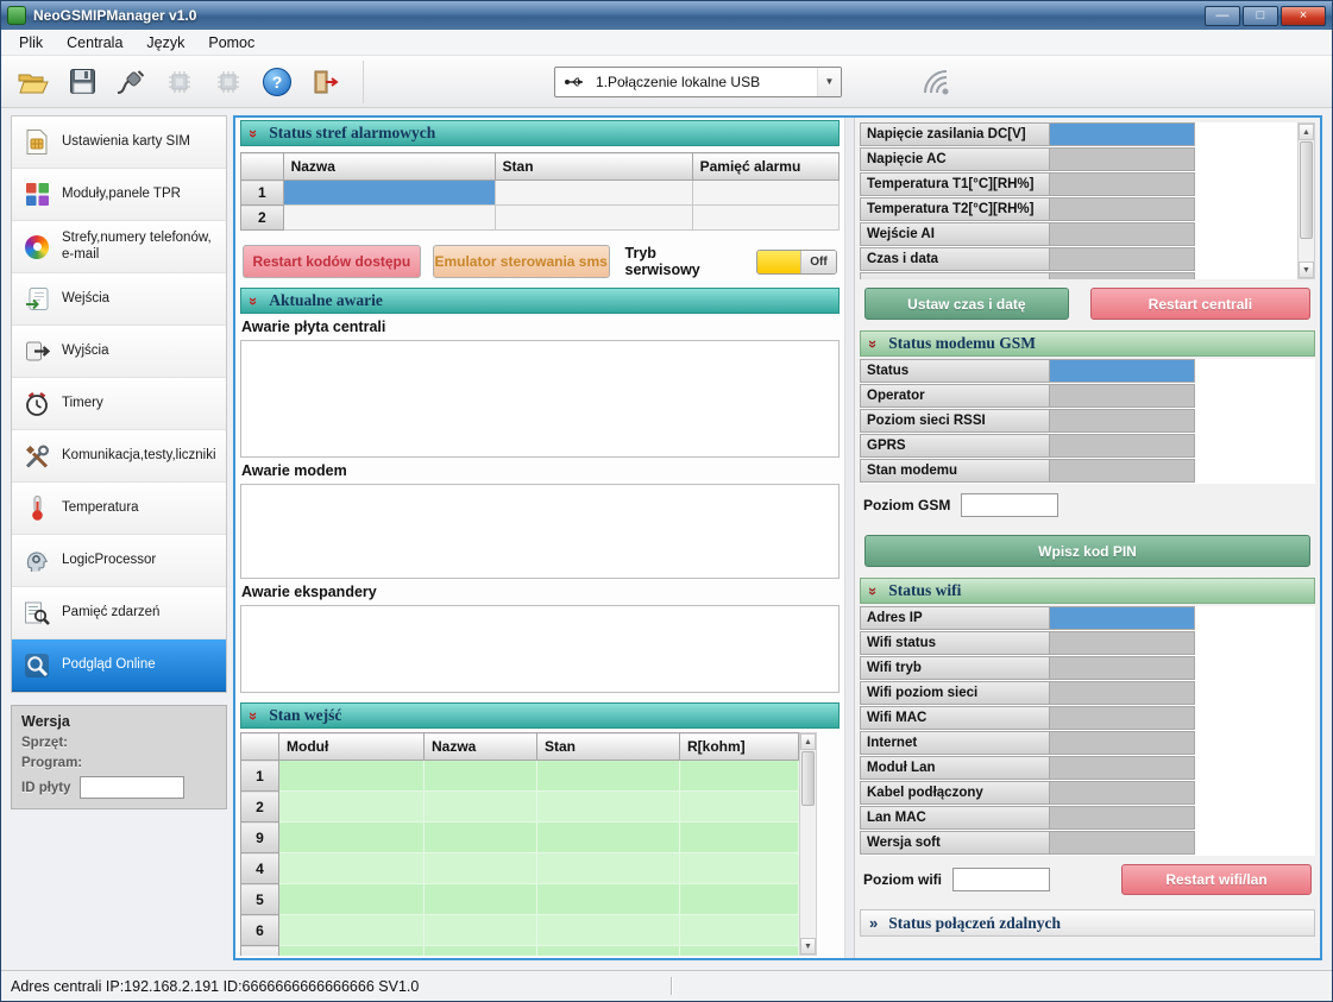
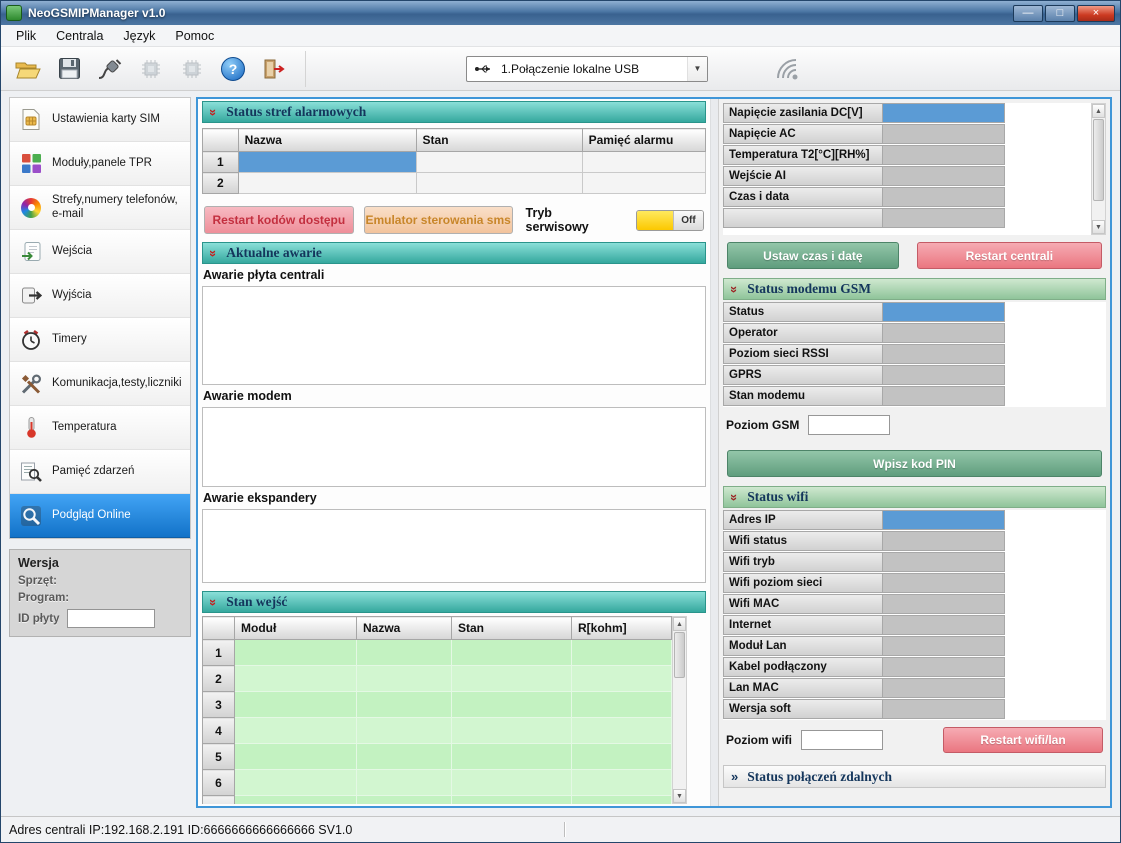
  NeoGSMIPManager v1.0
  —
  □
  ×
  Plik
  Centrala
  Język
  Pomoc
  ?
  1.Połączenie lokalne USB
  ▼
  Ustawienia karty SIM
  Moduły,panele TPR
  Strefy,numery telefonów, e-mail
  Wejścia
  Wyjścia
  Timery
  Komunikacja,testy,liczniki
  Temperatura
- LogicProcessor
  Pamięć zdarzeń
  Podgląd Online
  Wersja
  Sprzęt:
  Program:
  ID płyty
  Status stref alarmowych
  	Nazwa	Stan	Pamięć alarmu
  1
  2
  Restart kodów dostępu
  Emulator sterowania sms
  Tryb serwisowy
  Off
  Aktualne awarie
  Awarie płyta centrali
  Awarie modem
  Awarie ekspandery
  Stan wejść
  	Moduł	Nazwa	Stan	R[kohm]
  1
  2
- 9
+ 3
  4
  5
  6
  Napięcie zasilania DC[V]
  Napięcie AC
- Temperatura T1[°C][RH%]
  Temperatura T2[°C][RH%]
  Wejście AI
  Czas i data
  Ustaw czas i datę
  Restart centrali
  Status modemu GSM
  Status
  Operator
  Poziom sieci RSSI
  GPRS
  Stan modemu
  Poziom GSM
  Wpisz kod PIN
  Status wifi
  Adres IP
  Wifi status
  Wifi tryb
  Wifi poziom sieci
  Wifi MAC
  Internet
  Moduł Lan
  Kabel podłączony
  Lan MAC
  Wersja soft
  Poziom wifi
  Restart wifi/lan
  »
  Status połączeń zdalnych
  Adres centrali IP:192.168.2.191 ID:6666666666666666 SV1.0
